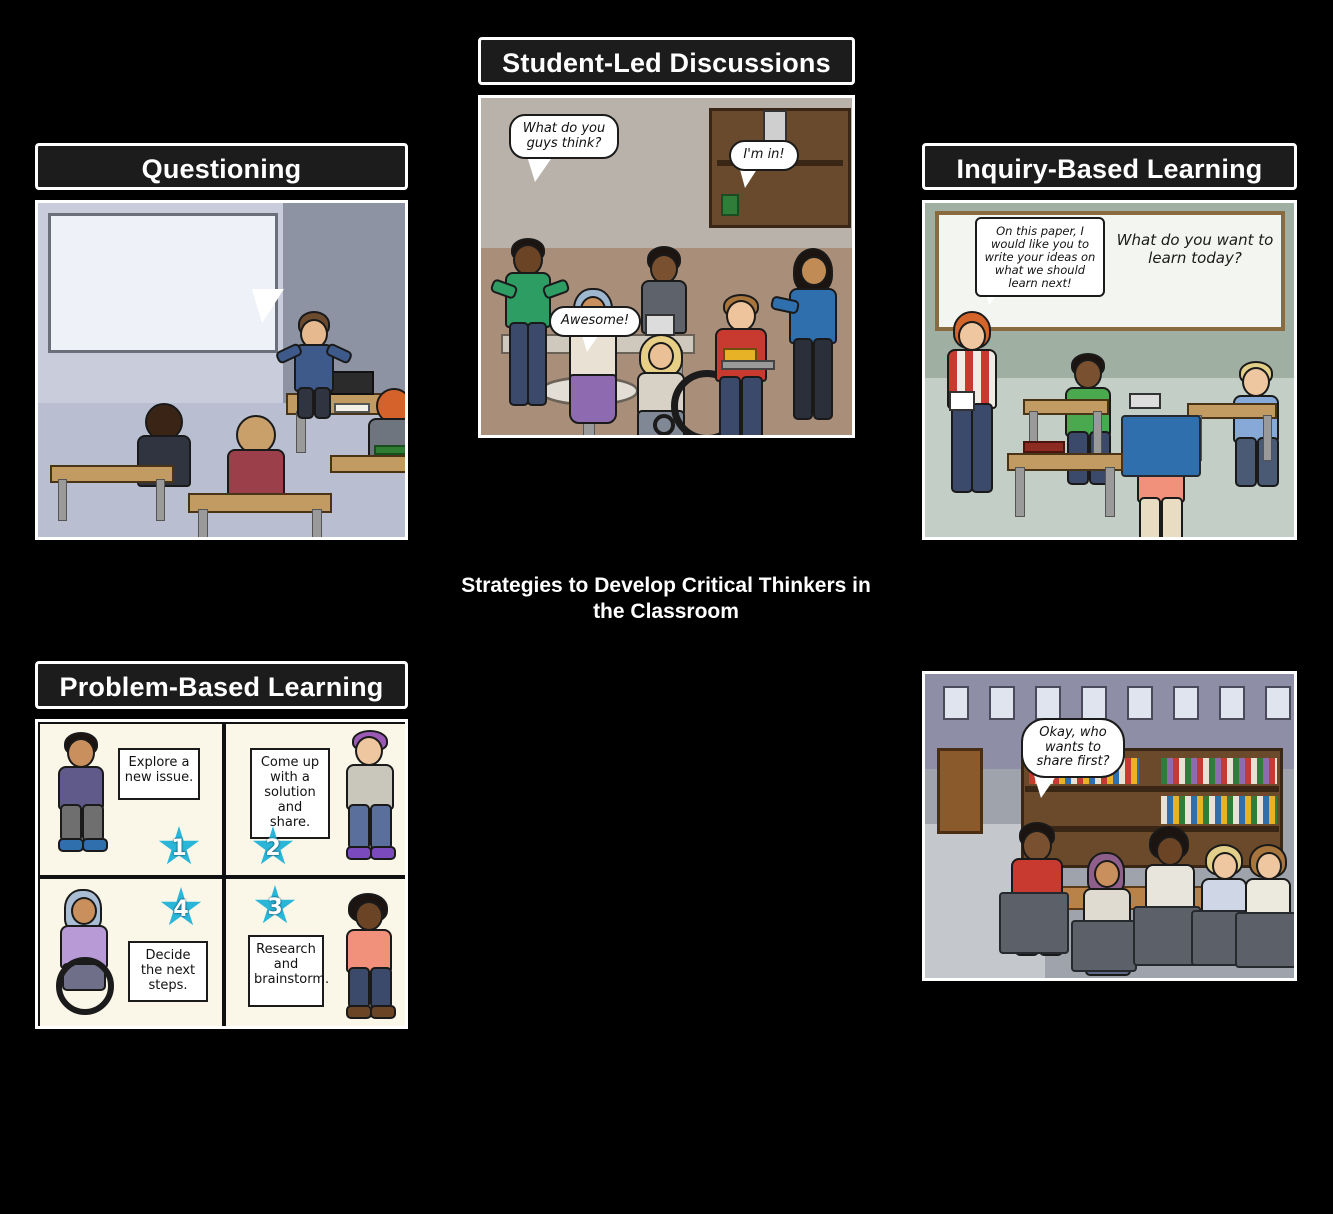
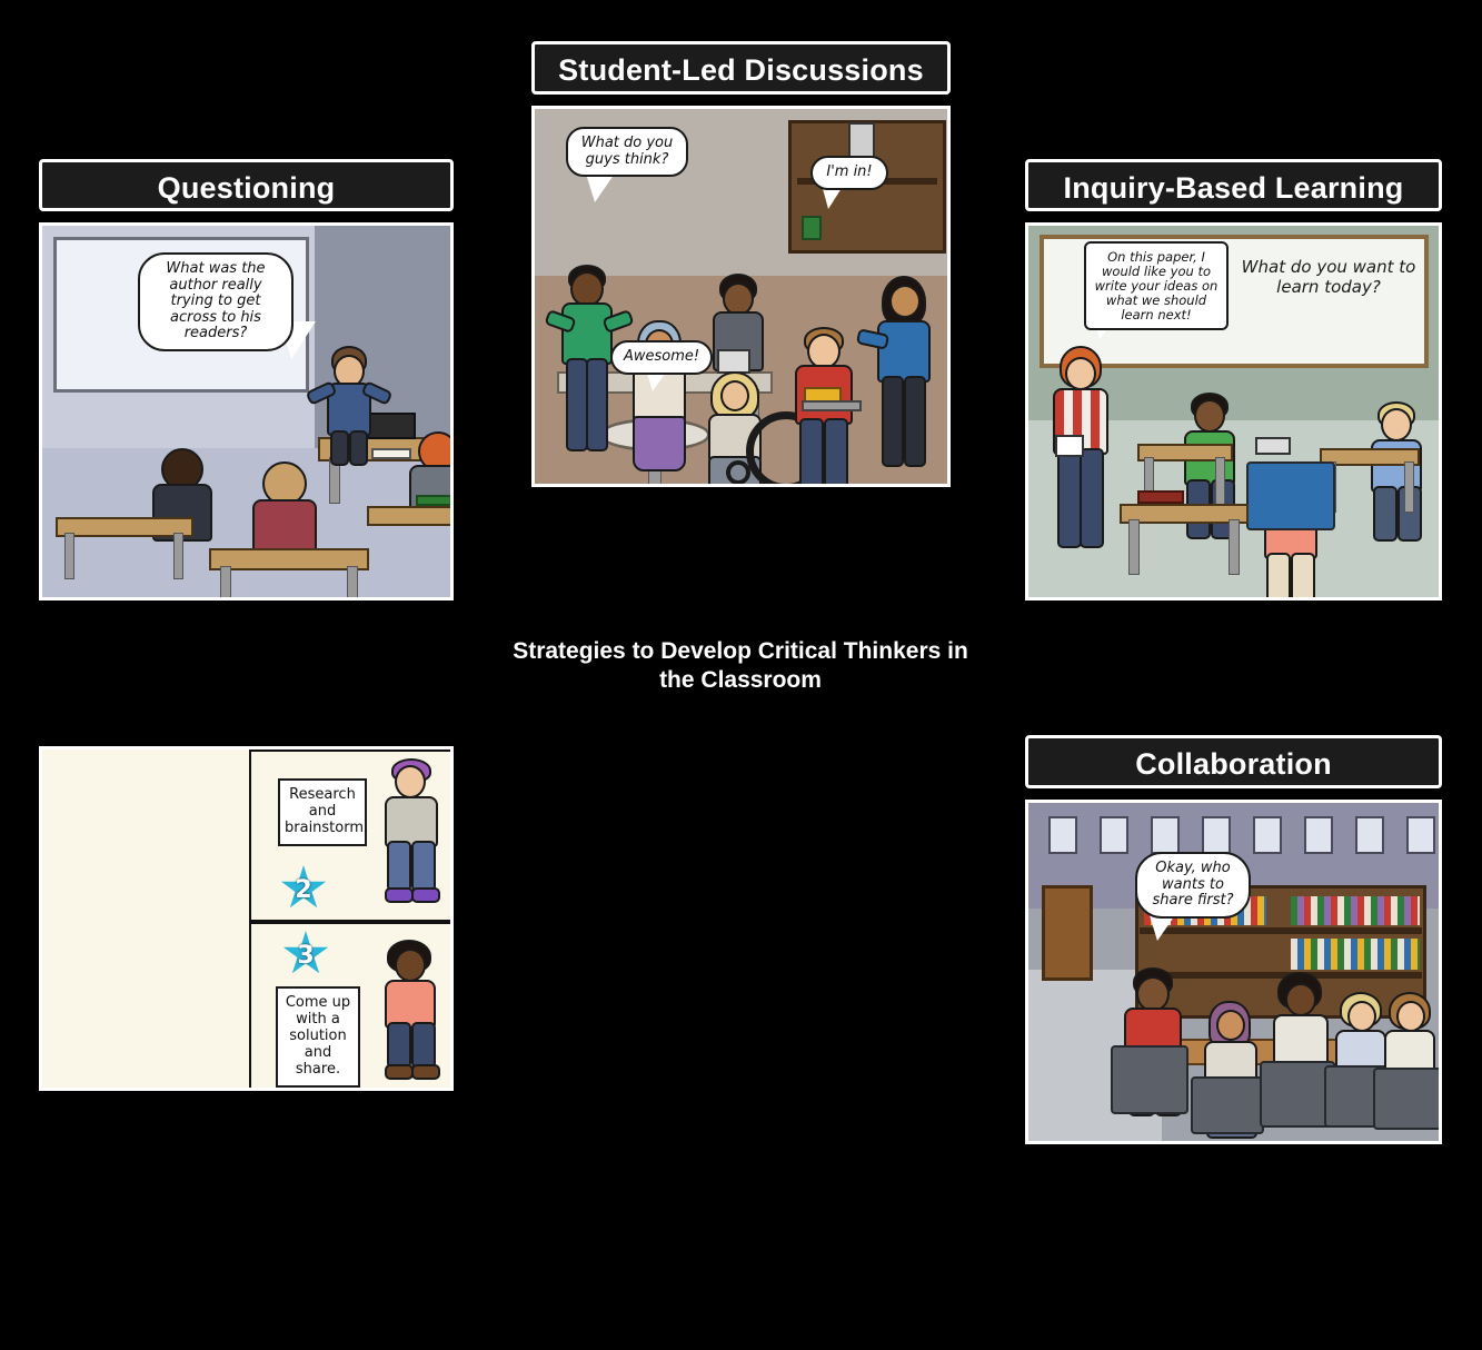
  Questioning
+ What was the author really trying to get across to his readers?
  Student-Led Discussions
  What do you guys think?
  I'm in!
  Awesome!
  Inquiry-Based Learning
  What do you want to learn today?
  On this paper, I would like you to write your ideas on what we should learn next!
  Strategies to Develop Critical Thinkers in the Classroom
- Problem-Based Learning
- Explore a new issue.
- 1
- Come up with a solution and share.
+ Research and brainstorm.
  2
- Decide the next steps.
- 4
- Research and brainstorm.
+ Come up with a solution and share.
  3
+ Collaboration
  Okay, who wants to share first?
